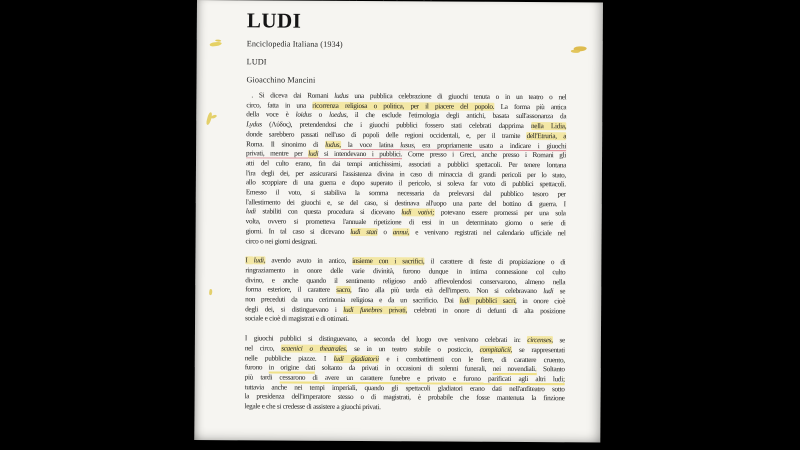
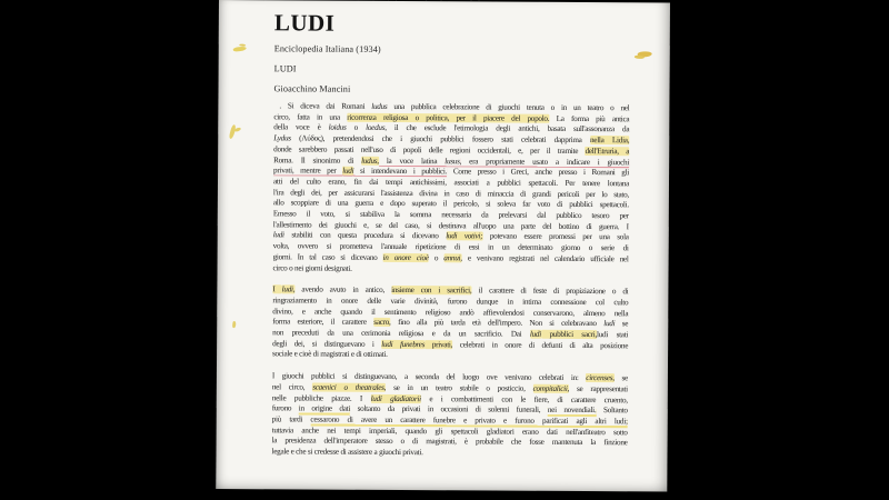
  LUDI
  Enciclopedia Italiana (1934)
  LUDI
  Gioacchino Mancini
  . Si diceva dai Romani ludus una pubblica celebrazione di giuochi tenuta o in un teatro o nel
  circo, fatta in una ricorrenza religiosa o politica, per il piacere del popolo. La forma più antica
  della voce è loidus o loedus, il che esclude l'etimologia degli antichi, basata sull'assonanza da
  Lydus (Λύδος), pretendendosi che i giuochi pubblici fossero stati celebrati dapprima nella Lidia,
  donde sarebbero passati nell'uso di popoli delle regioni occidentali, e, per il tramite dell'Etruria, a
  Roma. Il sinonimo di ludus, la voce latina lusus, era propriamente usato a indicare i giuochi
  privati, mentre per ludi si intendevano i pubblici. Come presso i Greci, anche presso i Romani gli
  atti del culto erano, fin dai tempi antichissimi, associati a pubblici spettacoli. Per tenere lontana
  l'ira degli dei, per assicurarsi l'assistenza divina in caso di minaccia di grandi pericoli per lo stato,
  allo scoppiare di una guerra e dopo superato il pericolo, si soleva far voto di pubblici spettacoli.
  Emesso il voto, si stabiliva la somma necessaria da prelevarsi dal pubblico tesoro per
  l'allestimento dei giuochi e, se del caso, si destinava all'uopo una parte del bottino di guerra. I
  ludi stabiliti con questa procedura si dicevano ludi votivi; potevano essere promessi per una sola
  volta, ovvero si prometteva l'annuale ripetizione di essi in un determinato giorno o serie di
- giorni. In tal caso si dicevano ludi stati o annui, e venivano registrati nel calendario ufficiale nel
+ giorni. In tal caso si dicevano in onore cioè o annui, e venivano registrati nel calendario ufficiale nel
  circo o nei giorni designati.
  I ludi, avendo avuto in antico, insieme con i sacrifici, il carattere di feste di propiziazione o di
  ringraziamento in onore delle varie divinità, furono dunque in intima connessione col culto
  divino, e anche quando il sentimento religioso andò affievolendosi conservarono, almeno nella
  forma esteriore, il carattere sacro, fino alla più tarda età dell'impero. Non si celebravano ludi se
- non preceduti da una cerimonia religiosa e da un sacrificio. Dai ludi pubblici sacri, in onore cioè
+ non preceduti da una cerimonia religiosa e da un sacrificio. Dai ludi pubblici sacri,ludi stati
  degli dei, si distinguevano i ludi funebres privati, celebrati in onore di defunti di alta posizione
  sociale e cioè di magistrati e di ottimati.
  I giuochi pubblici si distinguevano, a seconda del luogo ove venivano celebrati in: circenses, se
  nel circo, scaenici o theatrales, se in un teatro stabile o posticcio, compitalicii, se rappresentati
  nelle pubbliche piazze. I ludi gladiatorii e i combattimenti con le fiere, di carattere cruento,
  furono in origine dati soltanto da privati in occasioni di solenni funerali, nei novendiali. Soltanto
  più tardi cessarono di avere un carattere funebre e privato e furono parificati agli altri ludi;
  tuttavia anche nei tempi imperiali, quando gli spettacoli gladiatori erano dati nell'anfiteatro sotto
  la presidenza dell'imperatore stesso o di magistrati, è probabile che fosse mantenuta la finzione
  legale e che si credesse di assistere a giuochi privati.
